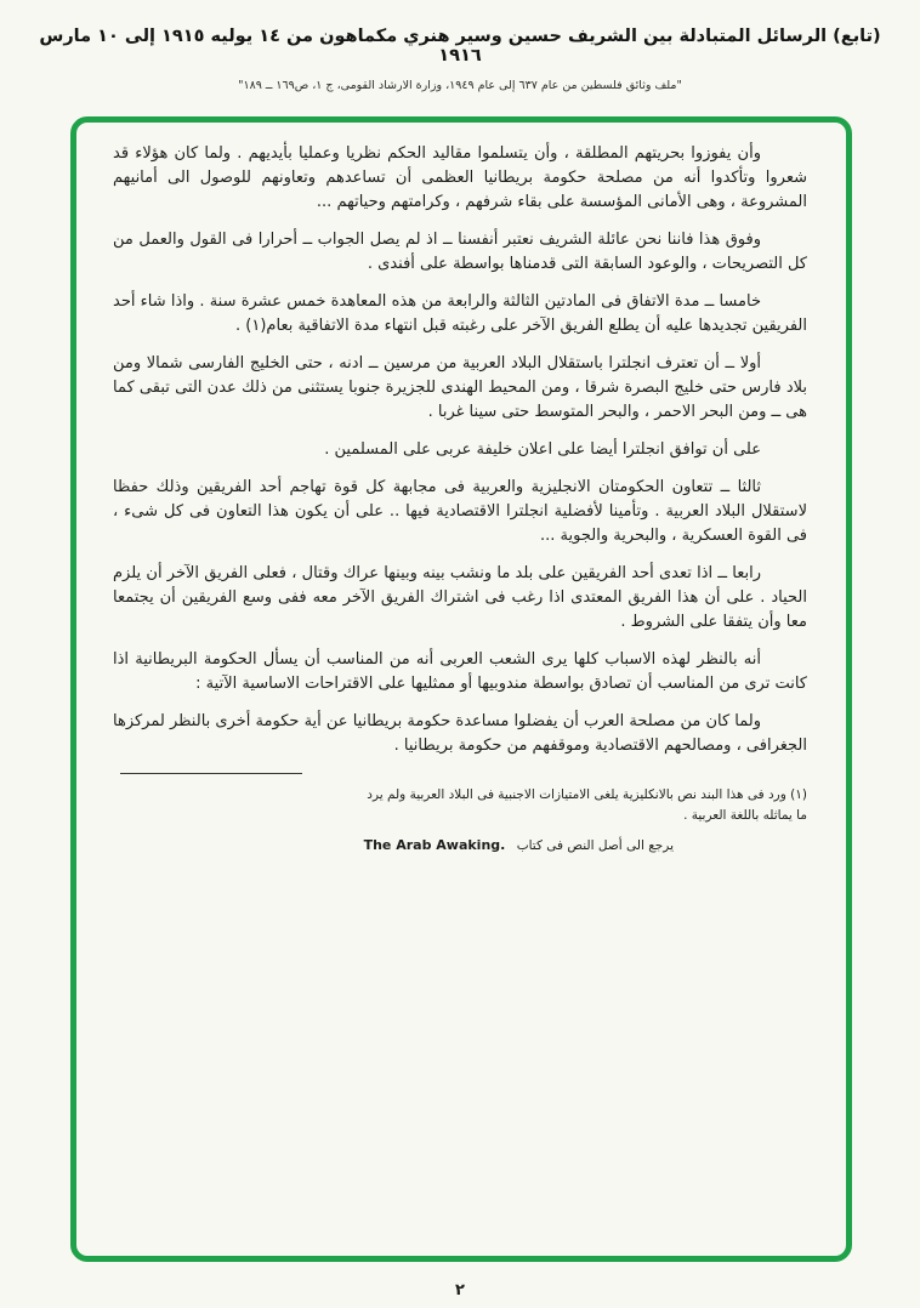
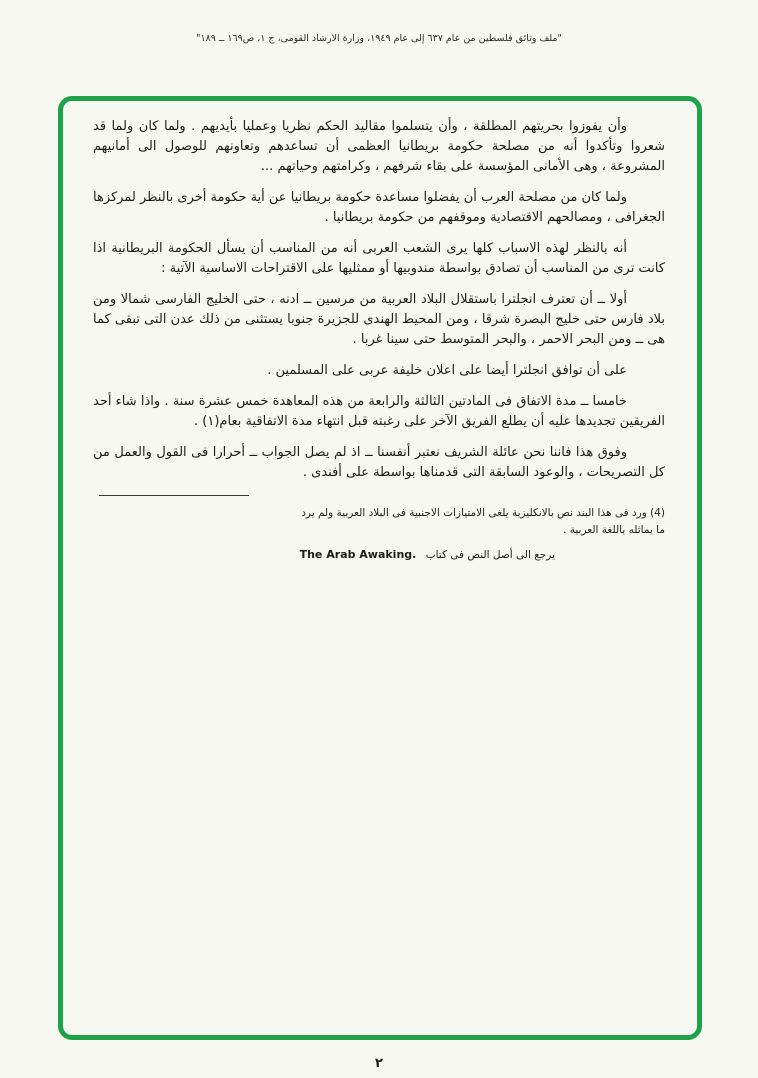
- (تابع) الرسائل المتبادلة بين الشريف حسين وسير هنري مكماهون من ١٤ يوليه ١٩١٥ إلى ١٠ مارس ١٩١٦
  "ملف وثائق فلسطين من عام ٦٣٧ إلى عام ١٩٤٩، وزارة الارشاد القومى، ج ١، ص١٦٩ ــ ١٨٩"
- وأن يفوزوا بحريتهم المطلقة ، وأن يتسلموا مقاليد الحكم نظريا وعمليا بأيديهم . ولما كان هؤلاء قد شعروا وتأكدوا أنه من مصلحة حكومة بريطانيا العظمى أن تساعدهم وتعاونهم للوصول الى أمانيهم المشروعة ، وهى الأمانى المؤسسة على بقاء شرفهم ، وكرامتهم وحياتهم ...
+ وأن يفوزوا بحريتهم المطلقة ، وأن يتسلموا مقاليد الحكم نظريا وعمليا بأيديهم . ولما كان ولما قد شعروا وتأكدوا أنه من مصلحة حكومة بريطانيا العظمى أن تساعدهم وتعاونهم للوصول الى أمانيهم المشروعة ، وهى الأمانى المؤسسة على بقاء شرفهم ، وكرامتهم وحياتهم ...
- وفوق هذا فاننا نحن عائلة الشريف نعتبر أنفسنا ــ اذ لم يصل الجواب ــ أحرارا فى القول والعمل من كل التصريحات ، والوعود السابقة التى قدمناها بواسطة على أفندى .
+ ولما كان من مصلحة العرب أن يفضلوا مساعدة حكومة بريطانيا عن أية حكومة أخرى بالنظر لمركزها الجغرافى ، ومصالحهم الاقتصادية وموقفهم من حكومة بريطانيا .
- خامسا ــ مدة الاتفاق فى المادتين الثالثة والرابعة من هذه المعاهدة خمس عشرة سنة . واذا شاء أحد الفريقين تجديدها عليه أن يطلع الفريق الآخر على رغبته قبل انتهاء مدة الاتفاقية بعام(١) .
+ أنه بالنظر لهذه الاسباب كلها يرى الشعب العربى أنه من المناسب أن يسأل الحكومة البريطانية اذا كانت ترى من المناسب أن تصادق بواسطة مندوبيها أو ممثليها على الاقتراحات الاساسية الآتية :
  أولا ــ أن تعترف انجلترا باستقلال البلاد العربية من مرسين ــ ادنه ، حتى الخليج الفارسى شمالا ومن بلاد فارس حتى خليج البصرة شرقا ، ومن المحيط الهندى للجزيرة جنوبا يستثنى من ذلك عدن التى تبقى كما هى ــ ومن البحر الاحمر ، والبحر المتوسط حتى سينا غربا .
  على أن توافق انجلترا أيضا على اعلان خليفة عربى على المسلمين .
- ثالثا ــ تتعاون الحكومتان الانجليزية والعربية فى مجابهة كل قوة تهاجم أحد الفريقين وذلك حفظا لاستقلال البلاد العربية . وتأمينا لأفضلية انجلترا الاقتصادية فيها .. على أن يكون هذا التعاون فى كل شىء ، فى القوة العسكرية ، والبحرية والجوية ...
- رابعا ــ اذا تعدى أحد الفريقين على بلد ما ونشب بينه وبينها عراك وقتال ، فعلى الفريق الآخر أن يلزم الحياد . على أن هذا الفريق المعتدى اذا رغب فى اشتراك الفريق الآخر معه ففى وسع الفريقين أن يجتمعا معا وأن يتفقا على الشروط .
- أنه بالنظر لهذه الاسباب كلها يرى الشعب العربى أنه من المناسب أن يسأل الحكومة البريطانية اذا كانت ترى من المناسب أن تصادق بواسطة مندوبيها أو ممثليها على الاقتراحات الاساسية الآتية :
+ خامسا ــ مدة الاتفاق فى المادتين الثالثة والرابعة من هذه المعاهدة خمس عشرة سنة . واذا شاء أحد الفريقين تجديدها عليه أن يطلع الفريق الآخر على رغبته قبل انتهاء مدة الاتفاقية بعام(١) .
- ولما كان من مصلحة العرب أن يفضلوا مساعدة حكومة بريطانيا عن أية حكومة أخرى بالنظر لمركزها الجغرافى ، ومصالحهم الاقتصادية وموقفهم من حكومة بريطانيا .
+ وفوق هذا فاننا نحن عائلة الشريف نعتبر أنفسنا ــ اذ لم يصل الجواب ــ أحرارا فى القول والعمل من كل التصريحات ، والوعود السابقة التى قدمناها بواسطة على أفندى .
- (١) ورد فى هذا البند نص بالانكليزية يلغى الامتيازات الاجنبية فى البلاد العربية ولم يرد
+ (4) ورد فى هذا البند نص بالانكليزية يلغى الامتيازات الاجنبية فى البلاد العربية ولم يرد
  ما يماثله باللغة العربية .
  يرجع الى أصل النص فى كتاب The Arab Awaking.
  ٢
